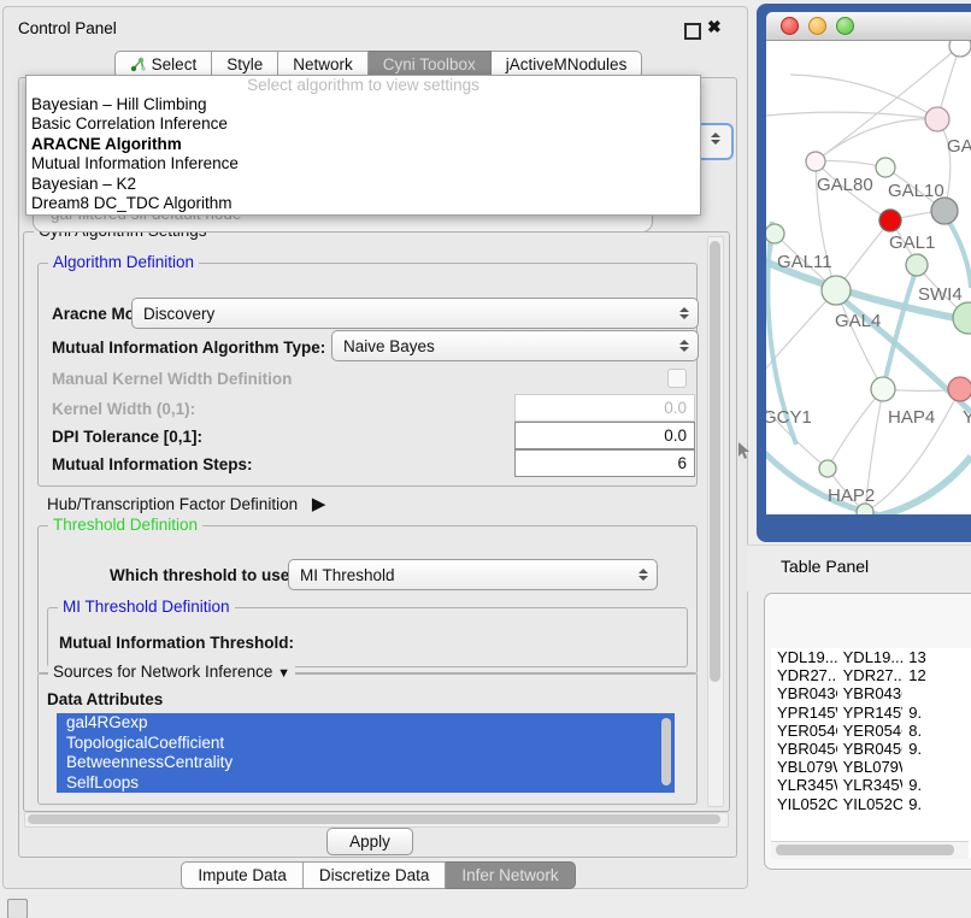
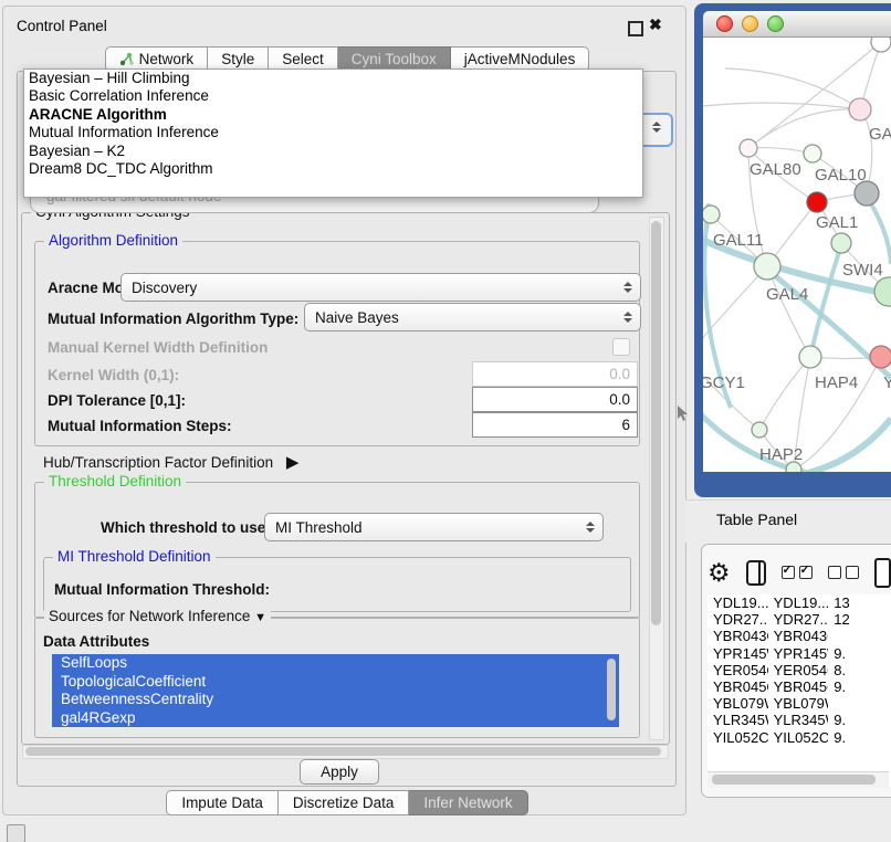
  Control Panel
  ✖
- Select
+ Network
  Style
- Network
+ Select
  Cyni Toolbox
  jActiveMNodules
- Select algorithm to view settings
  Bayesian – Hill Climbing
  Basic Correlation Inference
  ARACNE Algorithm
  Mutual Information Inference
  Bayesian – K2
  Dream8 DC_TDC Algorithm
  Algorithm Definition
  Aracne Mo
  Discovery
  Mutual Information Algorithm Type:
  Naive Bayes
  Manual Kernel Width Definition
  Kernel Width (0,1):
  0.0
  DPI Tolerance [0,1]:
  0.0
  Mutual Information Steps:
  6
  Hub/Transcription Factor Definition ▶
  Threshold Definition
  Which threshold to use
  MI Threshold
  MI Threshold Definition
  Mutual Information Threshold:
  Sources for Network Inference ▼
  Data Attributes
- gal4RGexp
+ SelfLoops
  TopologicalCoefficient
  BetweennessCentrality
- SelfLoops
+ gal4RGexp
  Apply
  Impute Data
  Discretize Data
  Infer Network
  GAL80
  GAL10
  GAL1
  GAL11
  SWI4
  GAL4
  GCY1
  HAP4
  Y
  HAP2
  Table Panel
+ ⚙
  YDL19...
  YDL19...
  13
  YDR27..
  YDR27..
  12
  YBR043
  YBR043
  YPR145
  YPR145
  9.
  YER054
  YER054
  8.
  YBR045
  YBR045
  9.
  YBL079
  YBL079
  YLR345
  YLR345
  9.
  YIL052C
  YIL052C
  9.
